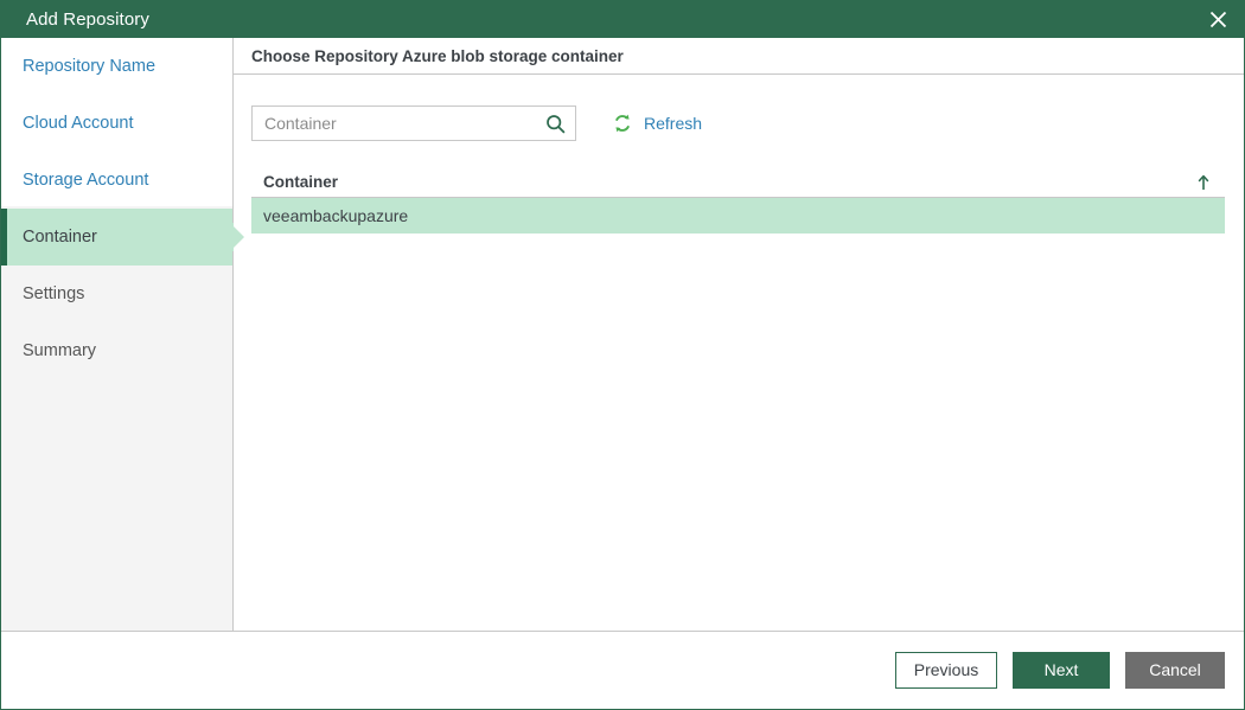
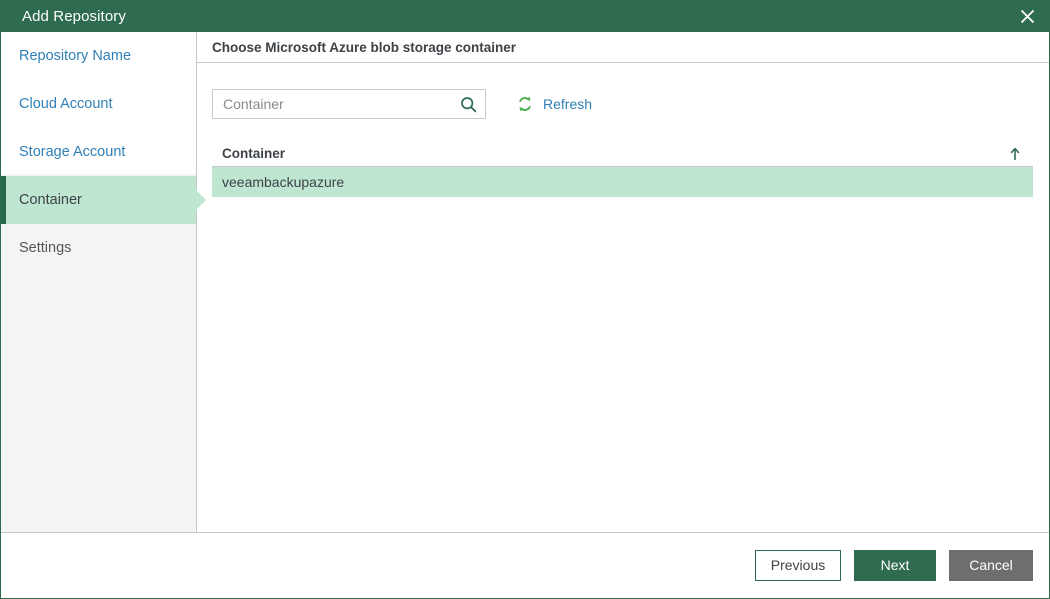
  Add Repository
  Repository Name
  Cloud Account
  Storage Account
  Container
  Settings
- Summary
- Choose Repository Azure blob storage container
+ Choose Microsoft Azure blob storage container
  Container
  Refresh
  Container
  veeambackupazure
  Previous
  Next
  Cancel
